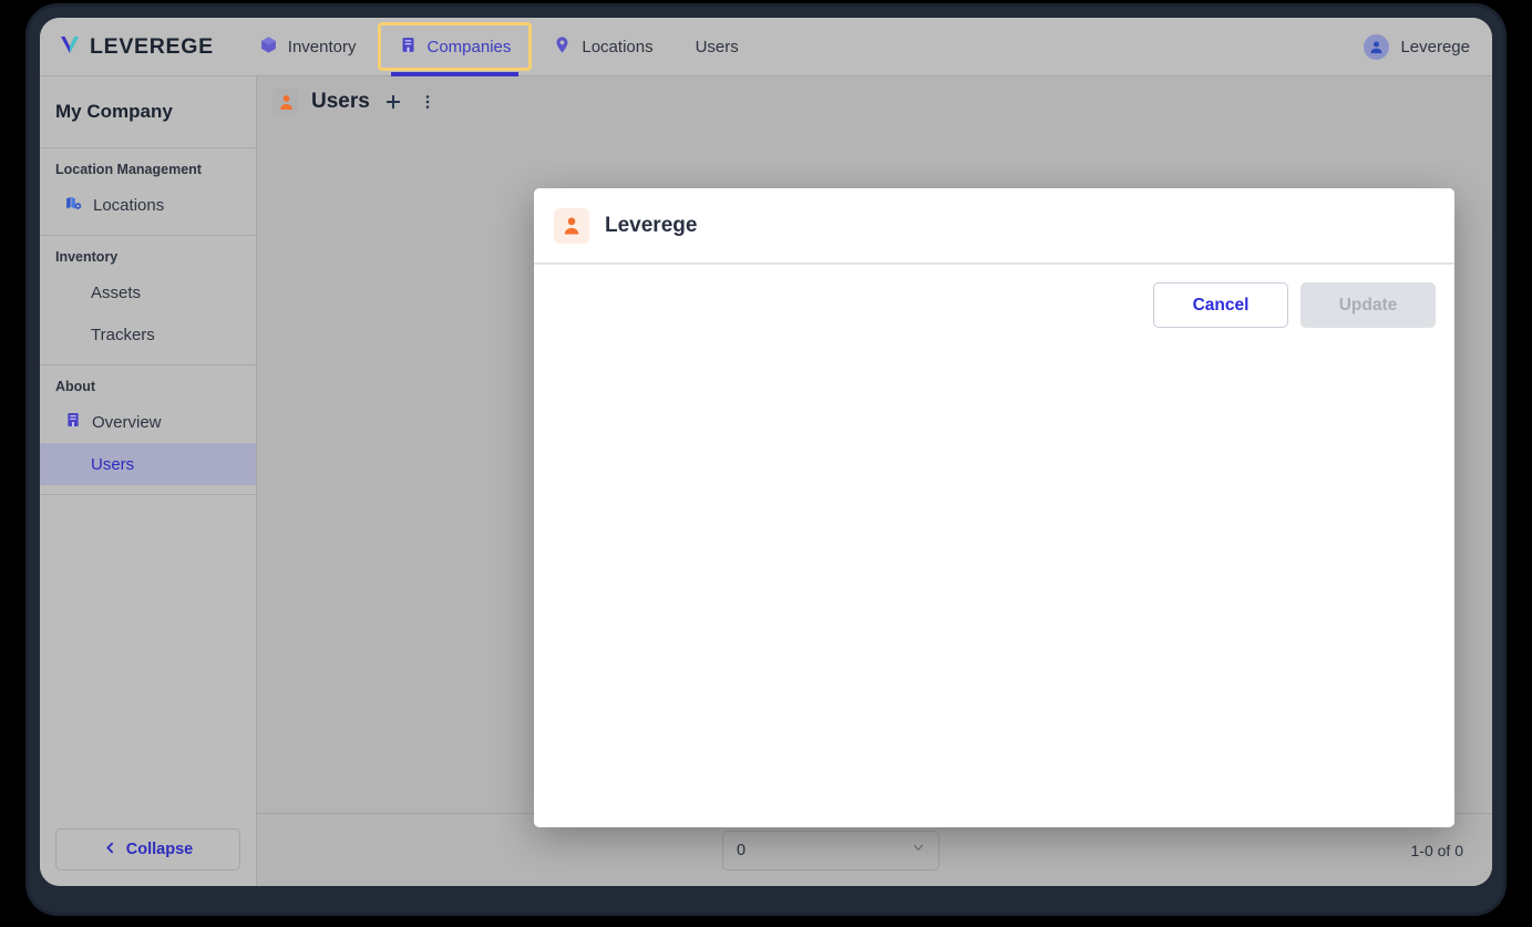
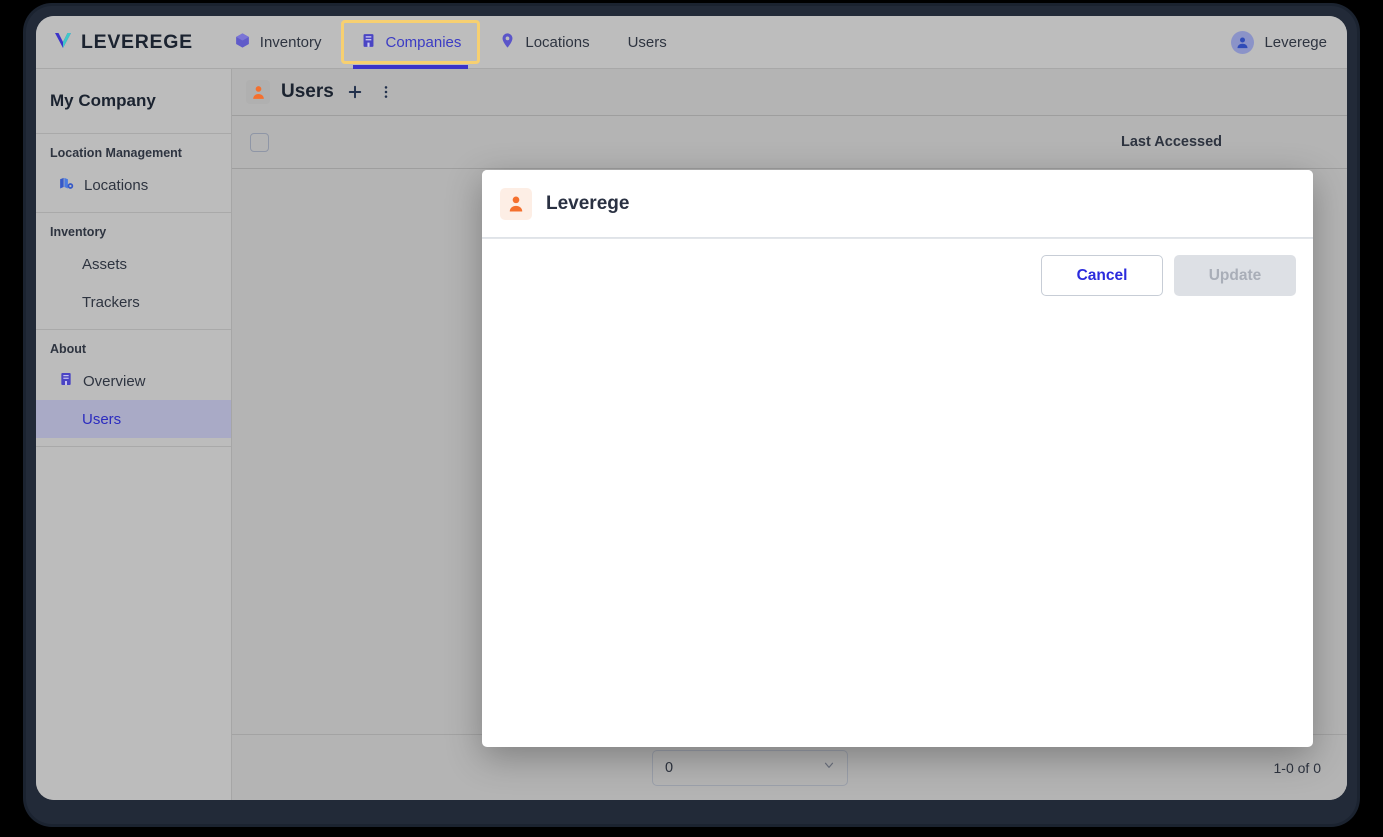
  LEVEREGE
  Inventory
  Companies
  Locations
  Users
  Leverege
  My Company
  Location Management
  Locations
  Inventory
  Assets
  Trackers
  About
  Overview
  Users
- Collapse
  Users
+ Last Accessed
  0
  1-0 of 0
  Leverege
  Cancel
  Update
